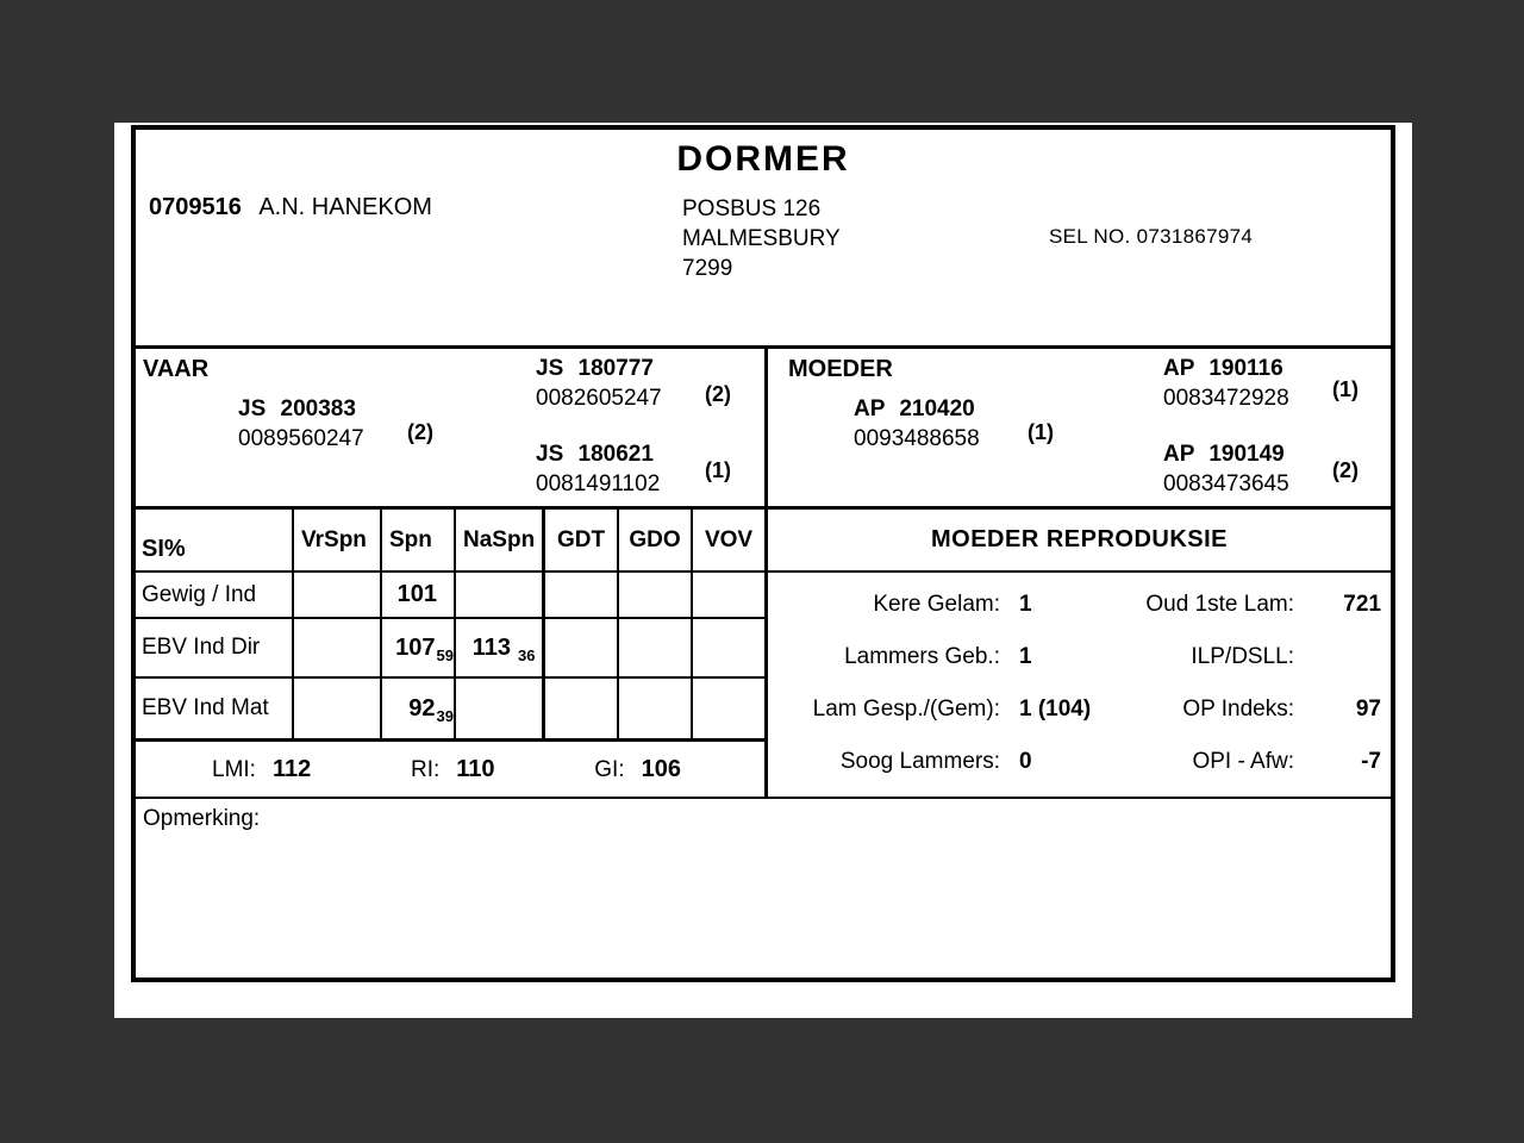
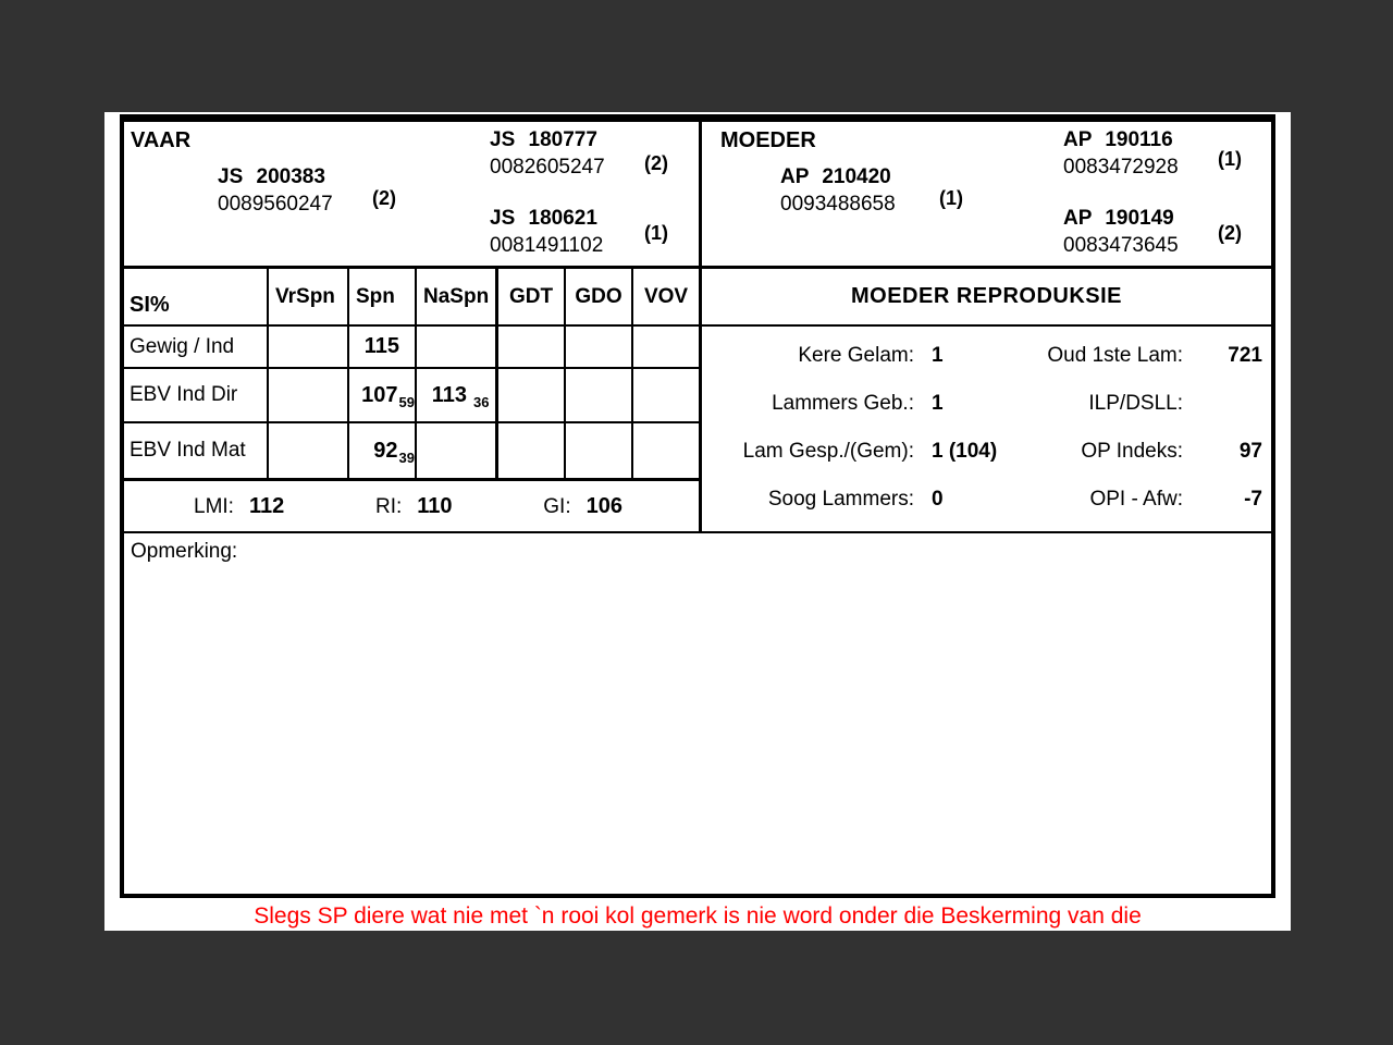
- DORMER
- 0709516 A.N. HANEKOM
- POSBUS 126
- MALMESBURY
- 7299
- SEL NO. 0731867974
  VAAR
  JS 200383
  0089560247
  (2)
  JS 180777
  0082605247
  (2)
  JS 180621
  0081491102
  (1)
  MOEDER
  AP 210420
  0093488658
  (1)
  AP 190116
  0083472928
  (1)
  AP 190149
  0083473645
  (2)
  SI%
  VrSpn
  Spn
  NaSpn
  GDT
  GDO
  VOV
  Gewig / Ind
- 101
+ 115
  EBV Ind Dir
  107
  59
  113
  36
  EBV Ind Mat
  92
  39
  LMI: 112
  RI: 110
  GI: 106
  MOEDER REPRODUKSIE
  Kere Gelam:
  1
  Oud 1ste Lam:
  721
  Lammers Geb.:
  1
  ILP/DSLL:
  Lam Gesp./(Gem):
  1 (104)
  OP Indeks:
  97
  Soog Lammers:
  0
  OPI - Afw:
  -7
  Opmerking:
+ Slegs SP diere wat nie met `n rooi kol gemerk is nie word onder die Beskerming van die
